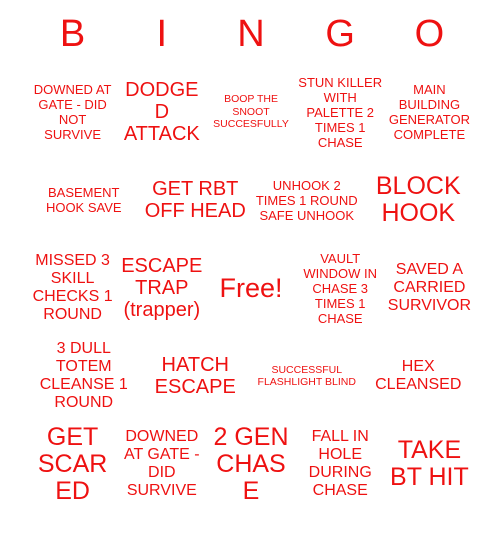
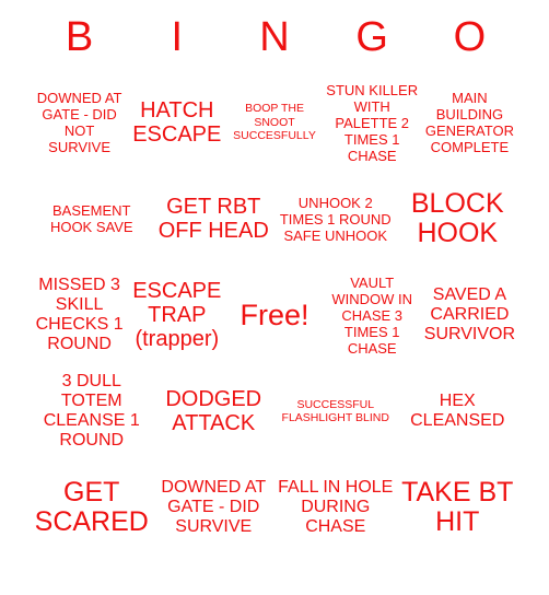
  B
  I
  N
  G
  O
  DOWNED AT GATE - DID NOT SURVIVE
- DODGED ATTACK
+ HATCH ESCAPE
  BOOP THE SNOOT SUCCESFULLY
  STUN KILLER WITH PALETTE 2 TIMES 1 CHASE
  MAIN BUILDING GENERATOR COMPLETE
  BASEMENT HOOK SAVE
  GET RBT OFF HEAD
  UNHOOK 2 TIMES 1 ROUND SAFE UNHOOK
  BLOCK HOOK
  MISSED 3 SKILL CHECKS 1 ROUND
  ESCAPE TRAP (trapper)
  Free!
  VAULT WINDOW IN CHASE 3 TIMES 1 CHASE
  SAVED A CARRIED SURVIVOR
  3 DULL TOTEM CLEANSE 1 ROUND
- HATCH ESCAPE
+ DODGED ATTACK
  SUCCESSFUL FLASHLIGHT BLIND
  HEX CLEANSED
  GET SCARED
  DOWNED AT GATE - DID SURVIVE
- 2 GEN CHASE
  FALL IN HOLE DURING CHASE
  TAKE BT HIT
